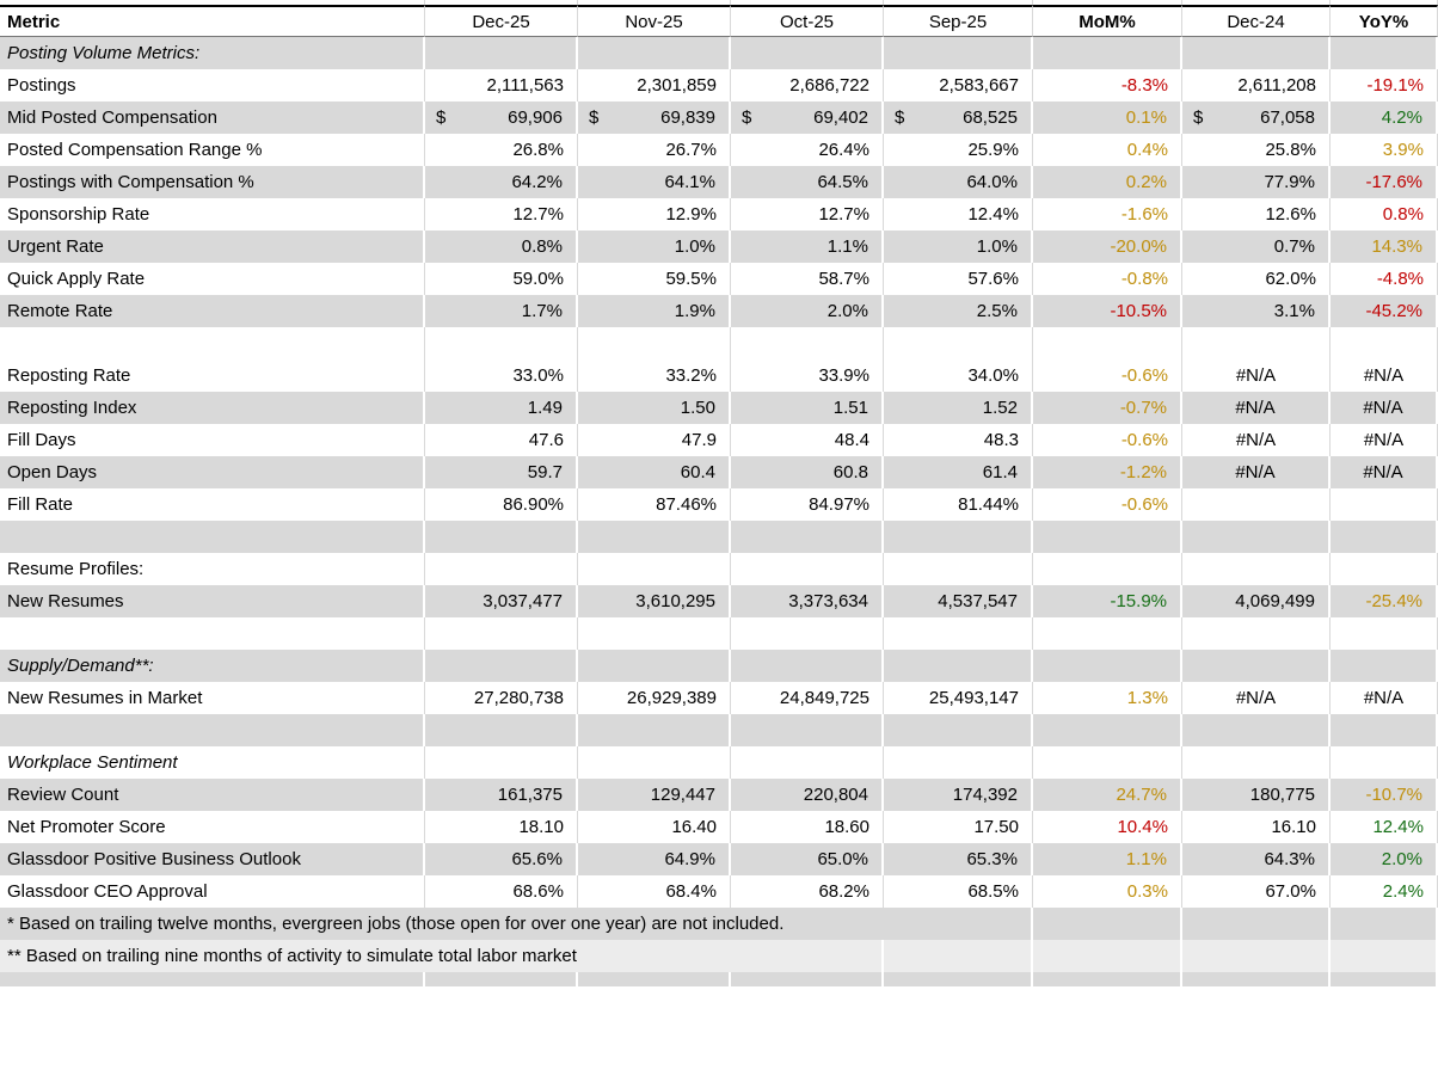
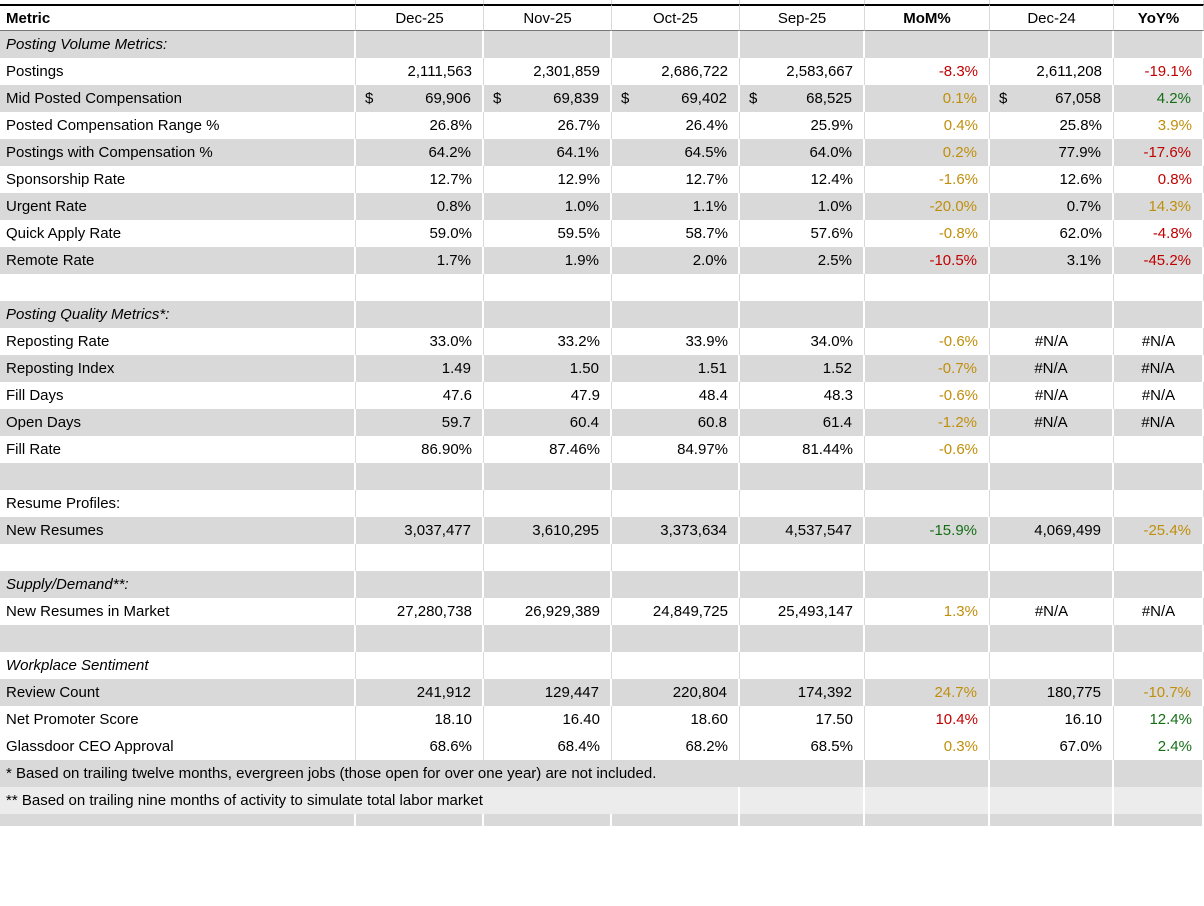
  Metric	Dec-25	Nov-25	Oct-25	Sep-25	MoM%	Dec-24	YoY%
  Posting Volume Metrics:
  Postings	2,111,563	2,301,859	2,686,722	2,583,667	-8.3%	2,611,208	-19.1%
  Mid Posted Compensation	$ 69,906	$ 69,839	$ 69,402	$ 68,525	0.1%	$ 67,058	4.2%
  Posted Compensation Range %	26.8%	26.7%	26.4%	25.9%	0.4%	25.8%	3.9%
  Postings with Compensation %	64.2%	64.1%	64.5%	64.0%	0.2%	77.9%	-17.6%
  Sponsorship Rate	12.7%	12.9%	12.7%	12.4%	-1.6%	12.6%	0.8%
  Urgent Rate	0.8%	1.0%	1.1%	1.0%	-20.0%	0.7%	14.3%
  Quick Apply Rate	59.0%	59.5%	58.7%	57.6%	-0.8%	62.0%	-4.8%
  Remote Rate	1.7%	1.9%	2.0%	2.5%	-10.5%	3.1%	-45.2%
+ Posting Quality Metrics*:
  Reposting Rate	33.0%	33.2%	33.9%	34.0%	-0.6%	#N/A	#N/A
  Reposting Index	1.49	1.50	1.51	1.52	-0.7%	#N/A	#N/A
  Fill Days	47.6	47.9	48.4	48.3	-0.6%	#N/A	#N/A
  Open Days	59.7	60.4	60.8	61.4	-1.2%	#N/A	#N/A
  Fill Rate	86.90%	87.46%	84.97%	81.44%	-0.6%
  Resume Profiles:
  New Resumes	3,037,477	3,610,295	3,373,634	4,537,547	-15.9%	4,069,499	-25.4%
  Supply/Demand**:
  New Resumes in Market	27,280,738	26,929,389	24,849,725	25,493,147	1.3%	#N/A	#N/A
  Workplace Sentiment
- Review Count	161,375	129,447	220,804	174,392	24.7%	180,775	-10.7%
+ Review Count	241,912	129,447	220,804	174,392	24.7%	180,775	-10.7%
  Net Promoter Score	18.10	16.40	18.60	17.50	10.4%	16.10	12.4%
- Glassdoor Positive Business Outlook	65.6%	64.9%	65.0%	65.3%	1.1%	64.3%	2.0%
  Glassdoor CEO Approval	68.6%	68.4%	68.2%	68.5%	0.3%	67.0%	2.4%
  * Based on trailing twelve months, evergreen jobs (those open for over one year) are not included.
  ** Based on trailing nine months of activity to simulate total labor market
